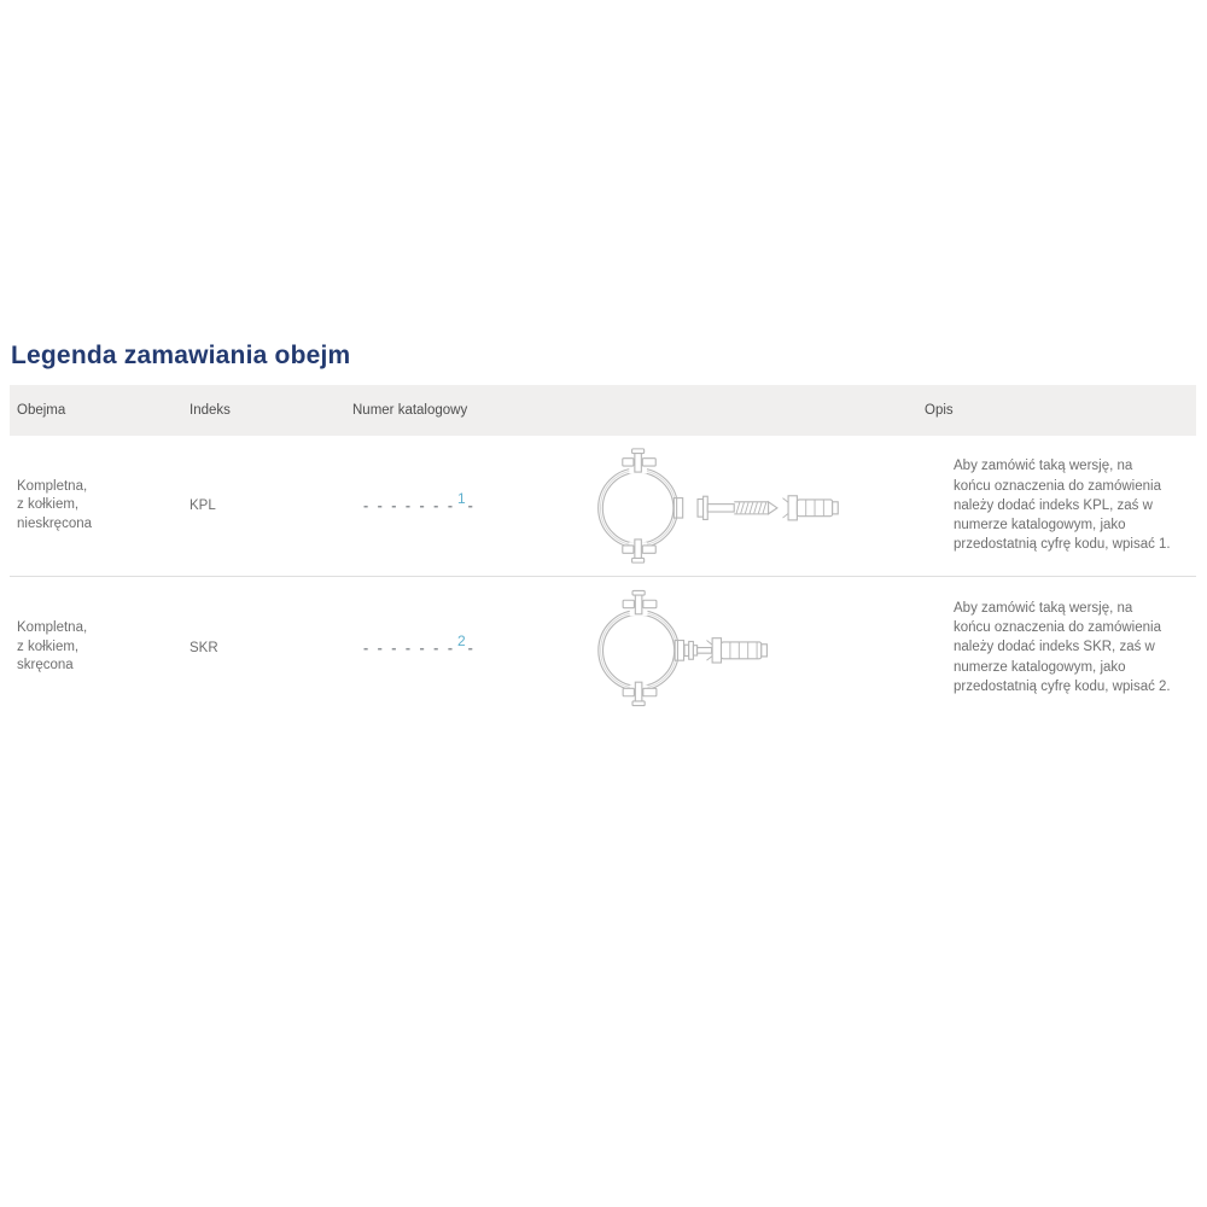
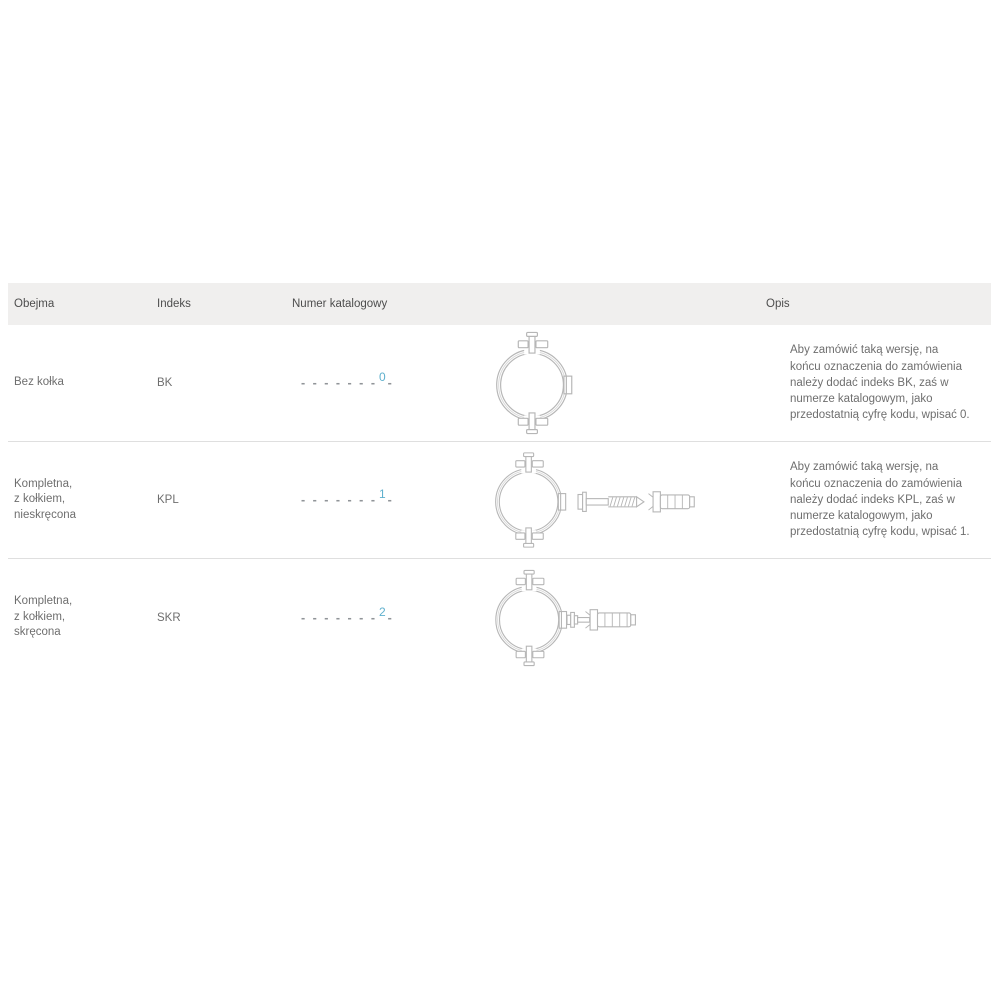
- Legenda zamawiania obejm
  Obejma
  Indeks
  Numer katalogowy
  Opis
+ Bez kołka
+ BK
+ - - - - - - - 0 -
+ Aby zamówić taką wersję, na końcu oznaczenia do zamówienia należy dodać indeks BK, zaś w numerze katalogowym, jako przedostatnią cyfrę kodu, wpisać 0.
  Kompletna,
  z kołkiem,
  nieskręcona
  KPL
  - - - - - - - 1 -
  Aby zamówić taką wersję, na końcu oznaczenia do zamówienia należy dodać indeks KPL, zaś w numerze katalogowym, jako przedostatnią cyfrę kodu, wpisać 1.
  Kompletna,
  z kołkiem,
  skręcona
  SKR
  - - - - - - - 2 -
- Aby zamówić taką wersję, na końcu oznaczenia do zamówienia należy dodać indeks SKR, zaś w numerze katalogowym, jako przedostatnią cyfrę kodu, wpisać 2.
